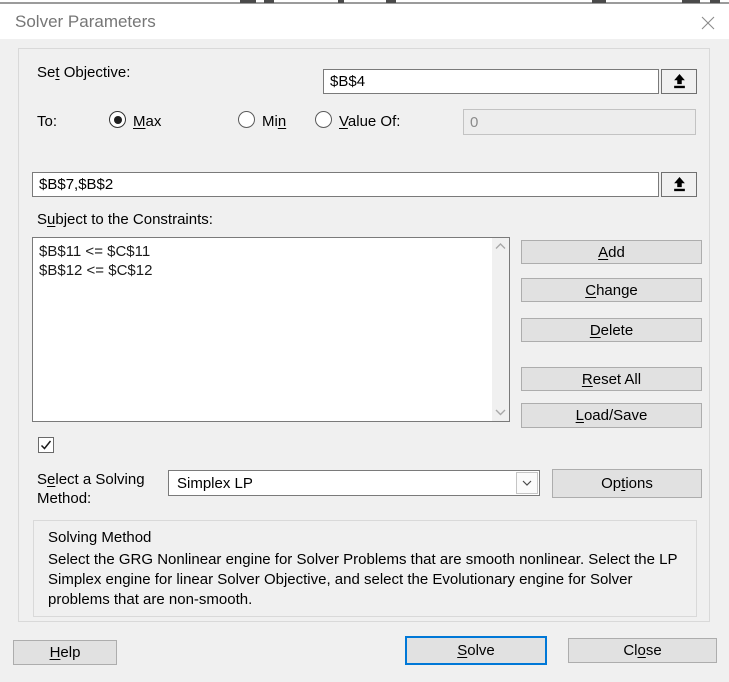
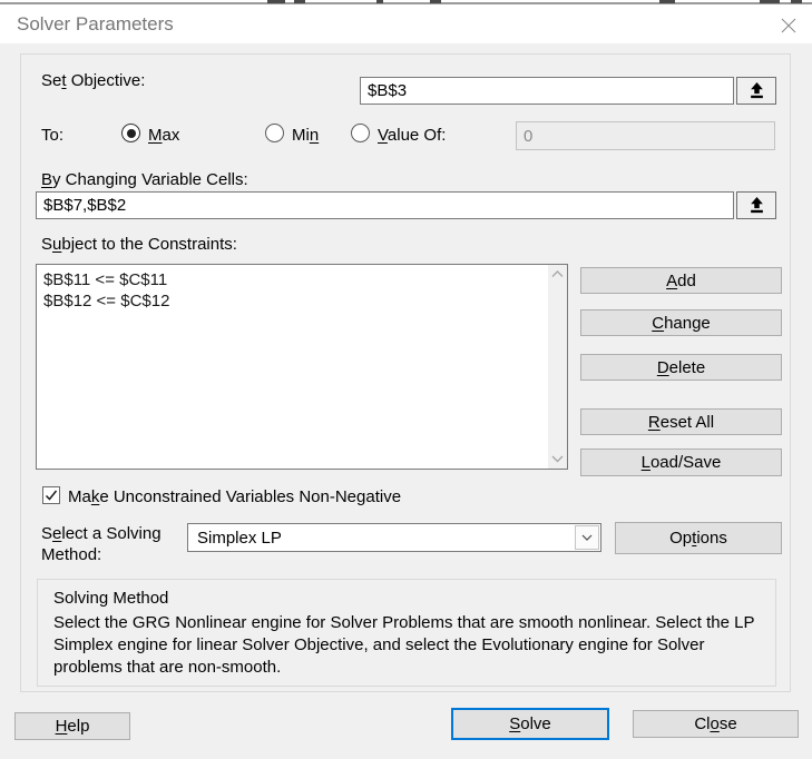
  Solver Parameters
  Set Objective:
- $B$4
+ $B$3
  To:
  Max
  Min
  Value Of:
  0
+ By Changing Variable Cells:
  $B$7,$B$2
  Subject to the Constraints:
  $B$11 <= $C$11
  $B$12 <= $C$12
  Add
  Change
  Delete
  Reset All
  Load/Save
+ Make Unconstrained Variables Non-Negative
  Select a Solving
  Method:
  Simplex LP
  Options
  Solving Method
  Select the GRG Nonlinear engine for Solver Problems that are smooth nonlinear. Select the LP Simplex engine for linear Solver Objective, and select the Evolutionary engine for Solver problems that are non-smooth.
  Help
  Solve
  Close
